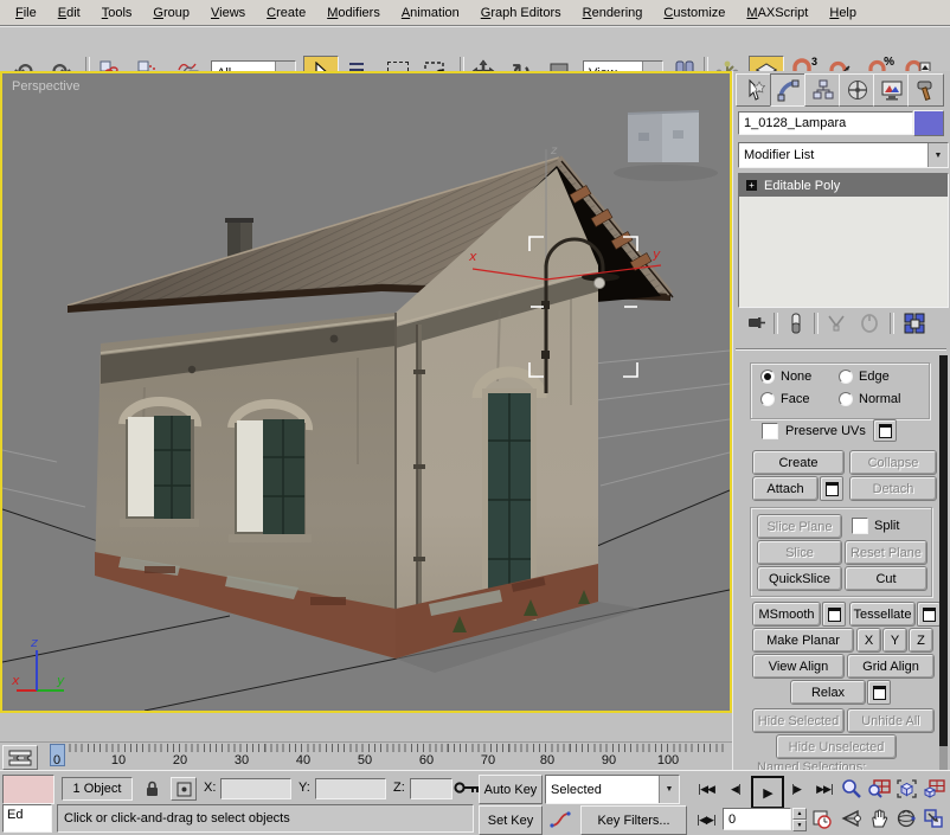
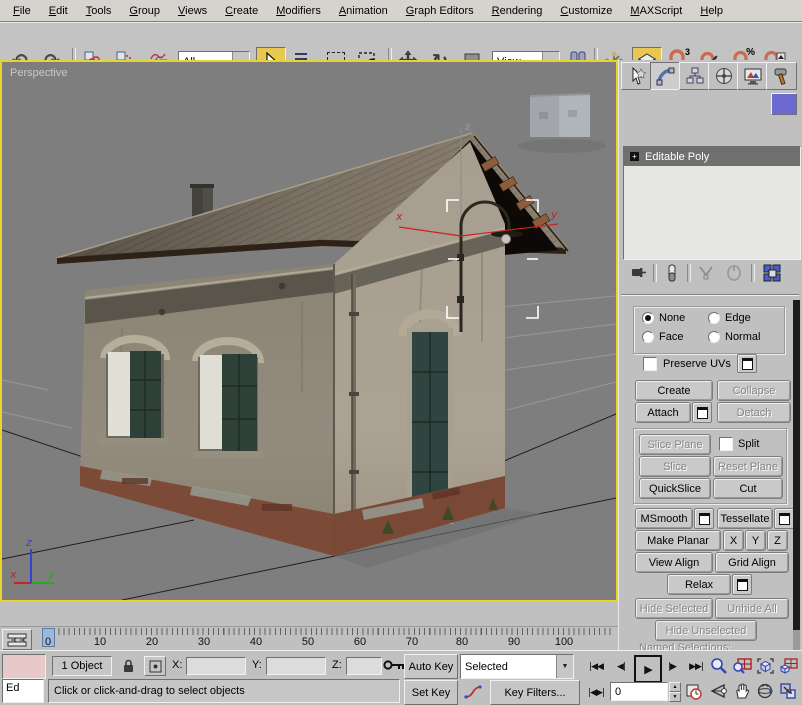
  File
  Edit
  Tools
  Group
  Views
  Create
  Modifiers
  Animation
  Graph Editors
  Rendering
  Customize
  MAXScript
  Help
  3
  %
  z
  x
  y
  x
  y
  z
  Perspective
- 1_0128_Lampara
- Modifier List
  +
  Editable Poly
  None
  Edge
  Face
  Normal
  Preserve UVs
  Create
  Collapse
  Attach
  Detach
  Slice Plane
  Split
  Slice
  Reset Plane
  QuickSlice
  Cut
  MSmooth
  Tessellate
  Make Planar
  X
  Y
  Z
  View Align
  Grid Align
  Relax
  Hide Selected
  Unhide All
  Hide Unselected
  Named Selections:
  0
  10
  20
  30
  40
  50
  60
  70
  80
  90
  100
  Ed
  1 Object
  X:
  Y:
  Z:
  Click or click-and-drag to select objects
  Auto Key
  Selected
  Set Key
  Key Filters...
  |◀◀
  ◀|
  ▶
  |▶
  ▶▶|
  |◀▶|
  0
